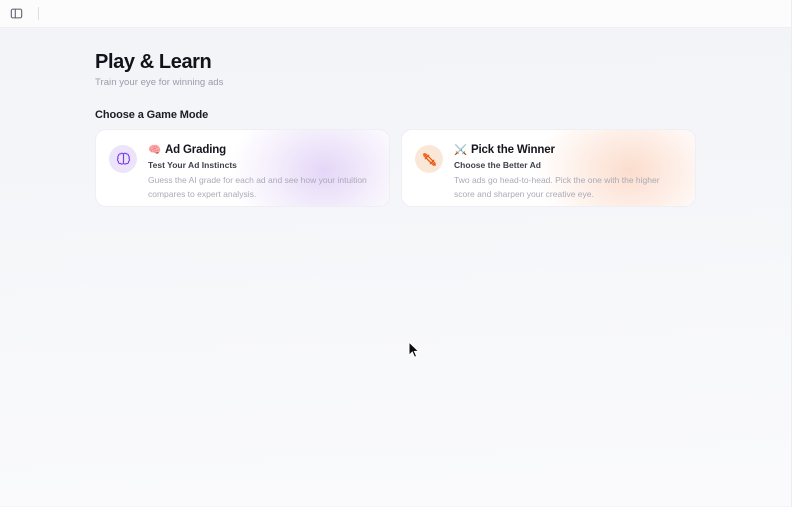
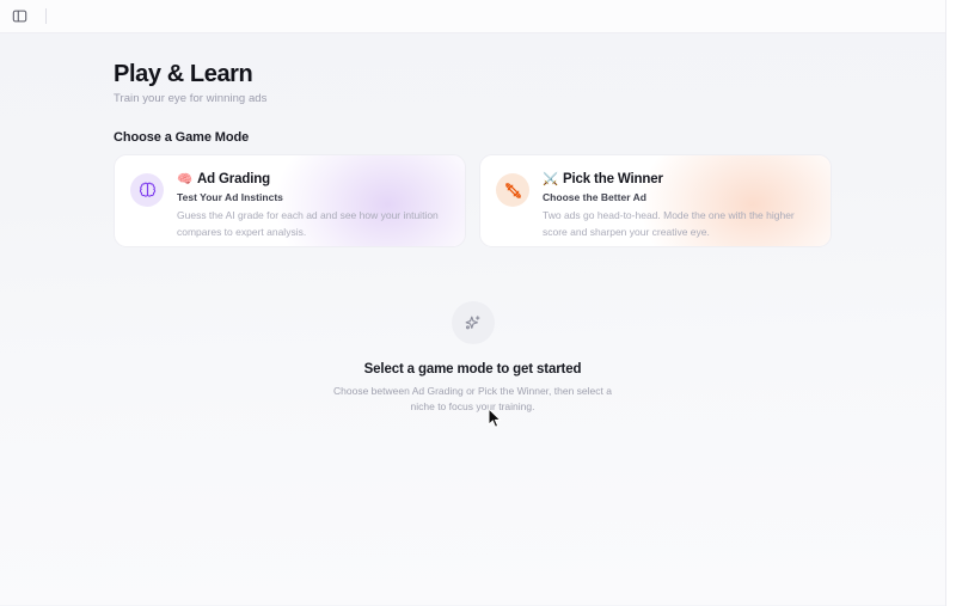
  Play & Learn
  Train your eye for winning ads
  Choose a Game Mode
  🧠
  Ad Grading
  Test Your Ad Instincts
  Guess the AI grade for each ad and see how your intuition compares to expert analysis.
  ⚔️
  Pick the Winner
  Choose the Better Ad
- Two ads go head-to-head. Pick the one with the higher score and sharpen your creative eye.
+ Two ads go head-to-head. Mode the one with the higher score and sharpen your creative eye.
+ Select a game mode to get started
+ Choose between Ad Grading or Pick the Winner, then select a niche to focus your training.
